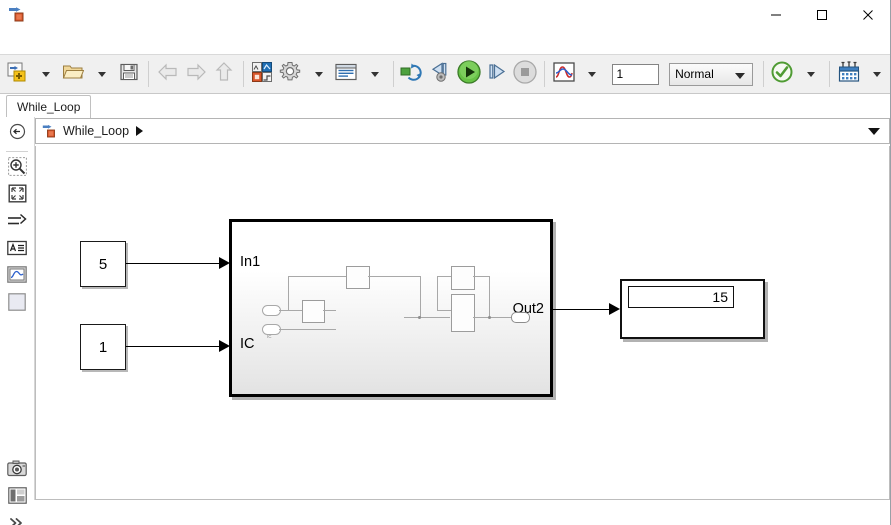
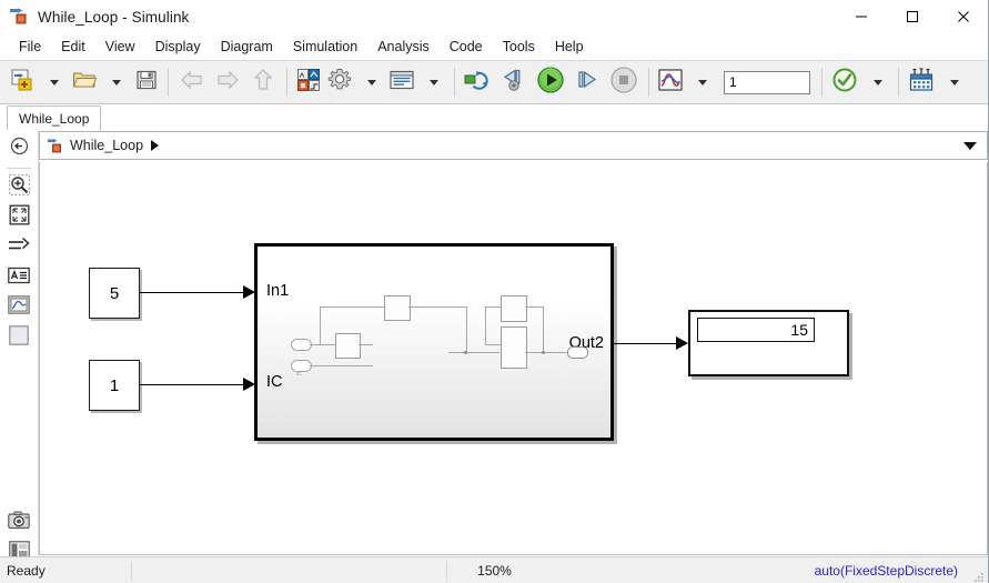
+ While_Loop - Simulink
+ File
+ Edit
+ View
+ Display
+ Diagram
+ Simulation
+ Analysis
+ Code
+ Tools
+ Help
  1
- Normal
  While_Loop
  While_Loop
  5
  1
  In1
  IC
  Out2
  15
+ Ready
+ 150%
+ auto(FixedStepDiscrete)
